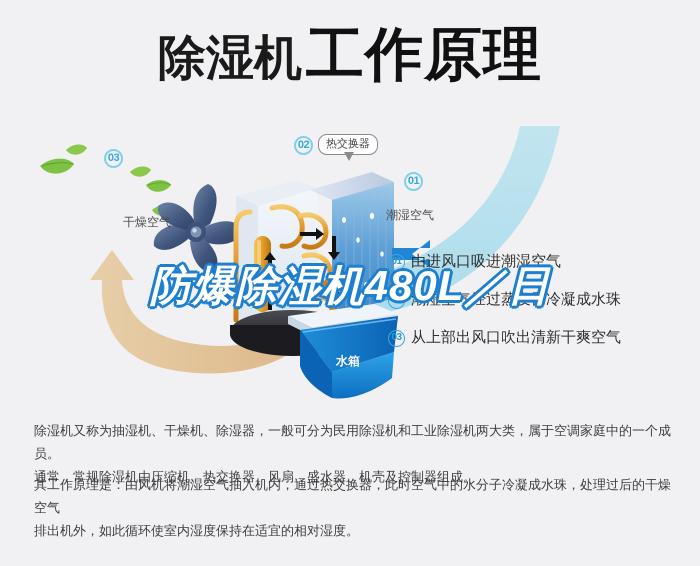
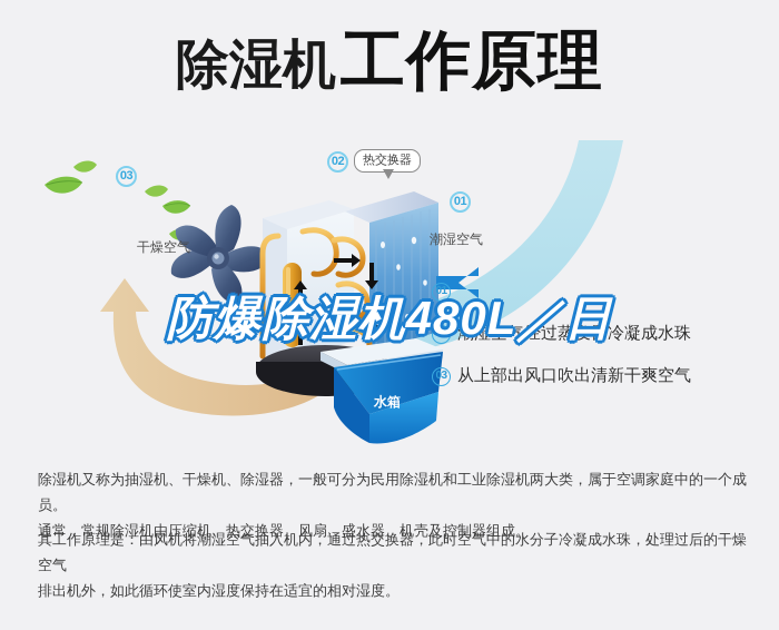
  除湿机工作原理
  03
  干燥空气
  01
  潮湿空气
  02
  热交换器
  水箱
  01
- 由进风口吸进潮湿空气
  02
  潮湿空气经过蒸发器冷凝成水珠
  03
  从上部出风口吹出清新干爽空气
  防爆除湿机480L／日
  除湿机又称为抽湿机、干燥机、除湿器，一般可分为民用除湿机和工业除湿机两大类，属于空调家庭中的一个成员。
  通常，常规除湿机由压缩机、热交换器、风扇、盛水器、机壳及控制器组成。
  其工作原理是：由风机将潮湿空气抽入机内，通过热交换器，此时空气中的水分子冷凝成水珠，处理过后的干燥空气
  排出机外，如此循环使室内湿度保持在适宜的相对湿度。
